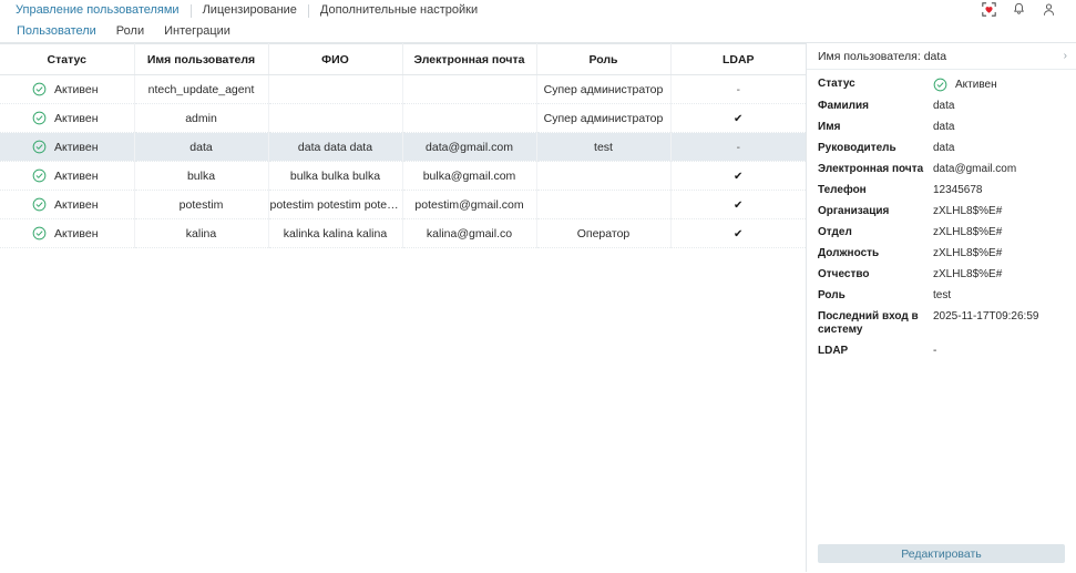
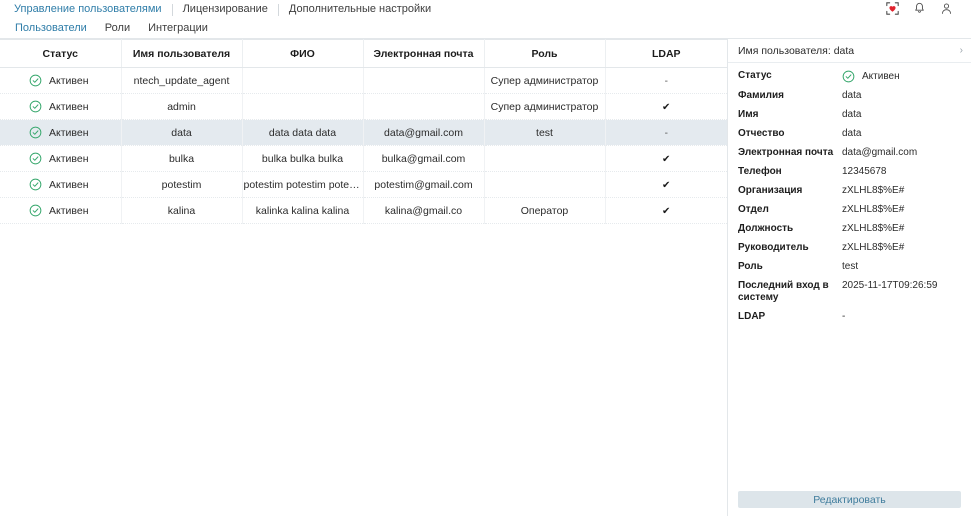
  Управление пользователями
  Лицензирование
  Дополнительные настройки
  Пользователи
  Роли
  Интеграции
  Статус	Имя пользователя	ФИО	Электронная почта	Роль	LDAP
  Активен	ntech_update_agent			Супер администратор	-
  Активен	admin			Супер администратор	✔
  Активен	data	data data data	data@gmail.com	test	-
  Активен	bulka	bulka bulka bulka	bulka@gmail.com		✔
  Активен	potestim	potestim potestim potesti	potestim@gmail.com		✔
  Активен	kalina	kalinka kalina kalina	kalina@gmail.co	Оператор	✔
  Имя пользователя: data
  ›
  Статус
  Активен
  Фамилия
  data
  Имя
  data
- Руководитель
+ Отчество
  data
  Электронная почта
  data@gmail.com
  Телефон
  12345678
  Организация
  zXLHL8$%E#
  Отдел
  zXLHL8$%E#
  Должность
  zXLHL8$%E#
- Отчество
+ Руководитель
  zXLHL8$%E#
  Роль
  test
  Последний вход в систему
  2025-11-17T09:26:59
  LDAP
  -
  Редактировать
